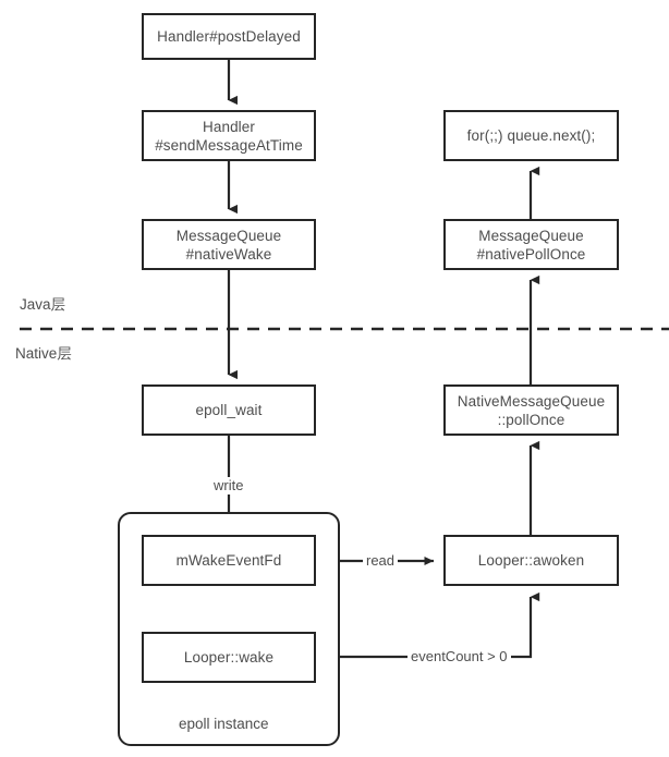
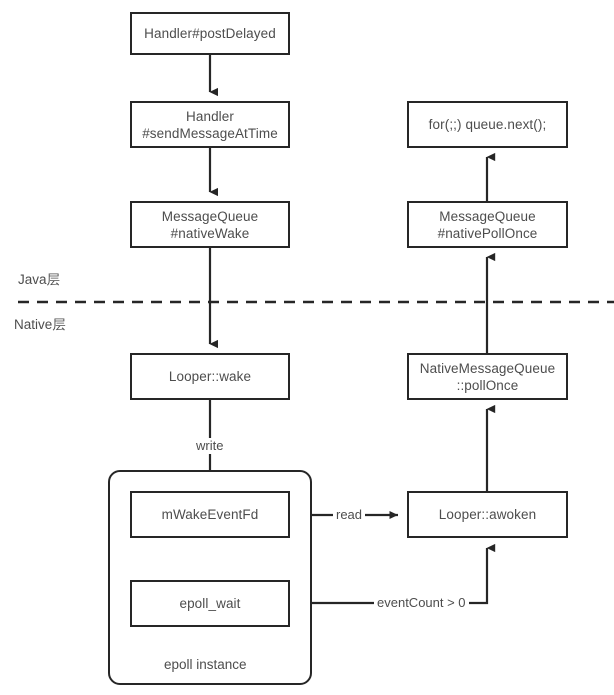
  Java层
  Native层
  epoll instance
  Handler#postDelayed
  Handler
  #sendMessageAtTime
  MessageQueue
  #nativeWake
- epoll_wait
+ Looper::wake
  mWakeEventFd
- Looper::wake
+ epoll_wait
  for(;;) queue.next();
  MessageQueue
  #nativePollOnce
  NativeMessageQueue
  ::pollOnce
  Looper::awoken
  write
  read
  eventCount > 0
